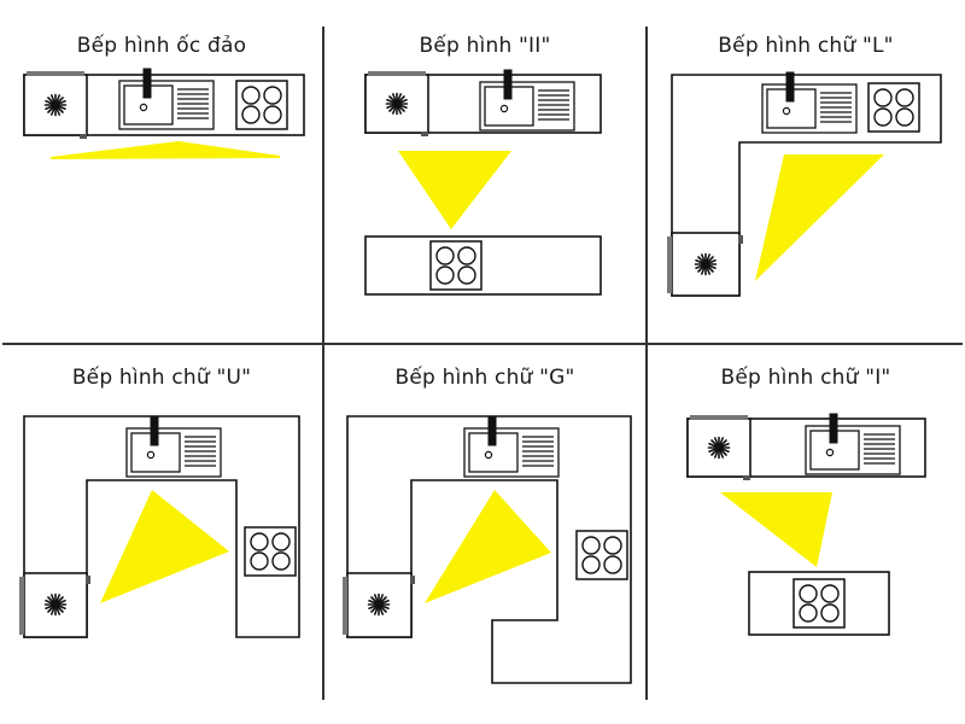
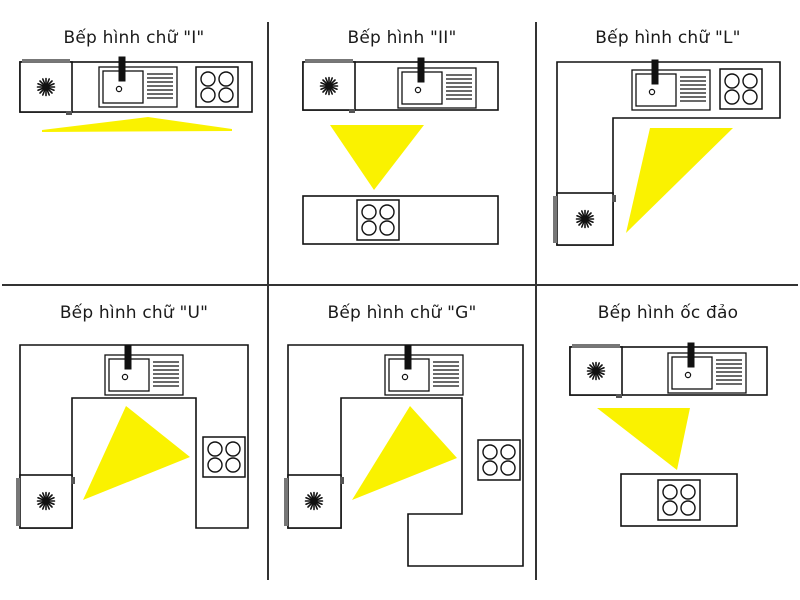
- Bếp hình ốc đảo
+ Bếp hình chữ "I"
  Bếp hình "II"
  Bếp hình chữ "L"
  Bếp hình chữ "U"
  Bếp hình chữ "G"
- Bếp hình chữ "I"
+ Bếp hình ốc đảo
